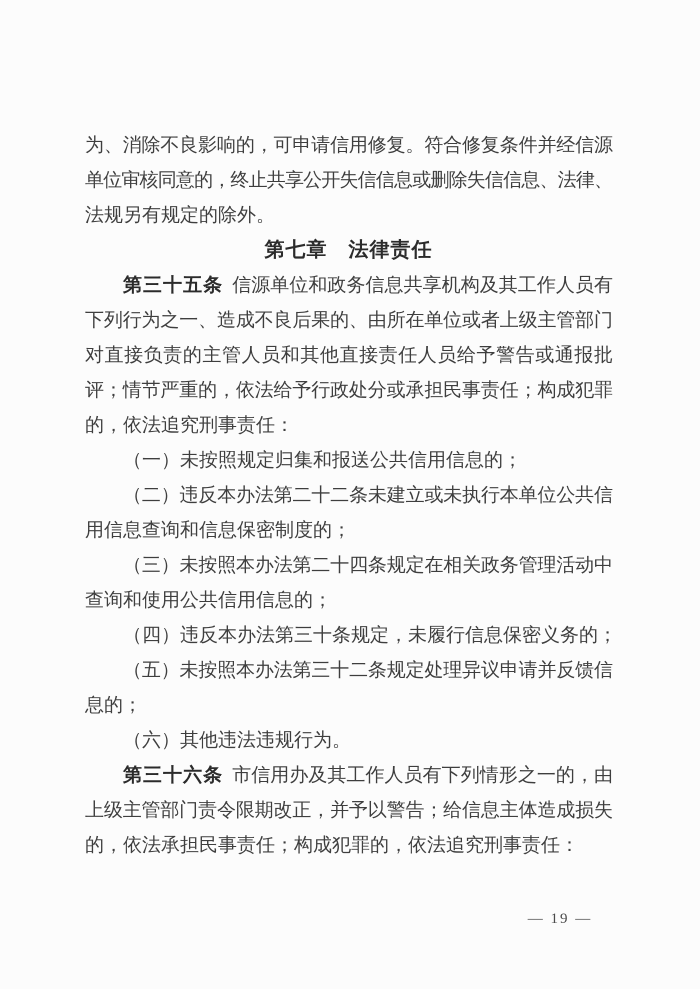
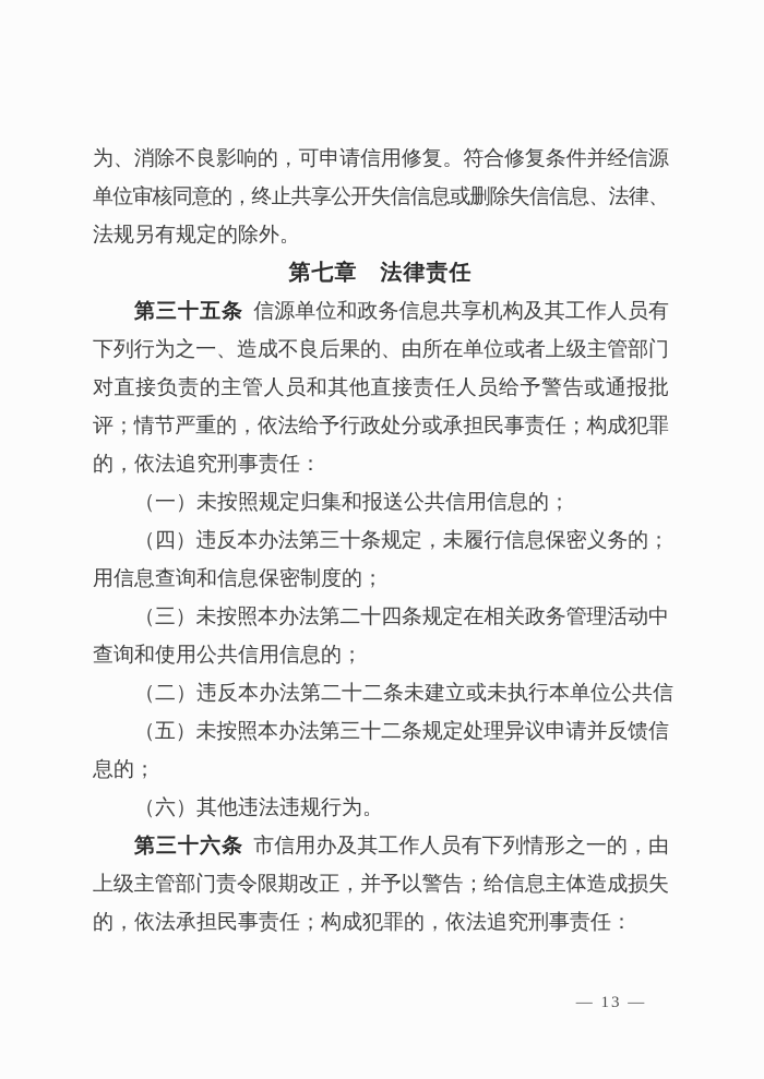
  为、消除不良影响的，可申请信用修复。符合修复条件并经信源
  单位审核同意的，终止共享公开失信信息或删除失信信息、法律、
  法规另有规定的除外。
  第七章 法律责任
  第三十五条 信源单位和政务信息共享机构及其工作人员有
  下列行为之一、造成不良后果的、由所在单位或者上级主管部门
  对直接负责的主管人员和其他直接责任人员给予警告或通报批
  评；情节严重的，依法给予行政处分或承担民事责任；构成犯罪
  的，依法追究刑事责任：
  （一）未按照规定归集和报送公共信用信息的；
- （二）违反本办法第二十二条未建立或未执行本单位公共信
+ （四）违反本办法第三十条规定，未履行信息保密义务的；
  用信息查询和信息保密制度的；
  （三）未按照本办法第二十四条规定在相关政务管理活动中
  查询和使用公共信用信息的；
- （四）违反本办法第三十条规定，未履行信息保密义务的；
+ （二）违反本办法第二十二条未建立或未执行本单位公共信
  （五）未按照本办法第三十二条规定处理异议申请并反馈信
  息的；
  （六）其他违法违规行为。
  第三十六条 市信用办及其工作人员有下列情形之一的，由
  上级主管部门责令限期改正，并予以警告；给信息主体造成损失
  的，依法承担民事责任；构成犯罪的，依法追究刑事责任：
- — 19 —
+ — 13 —
